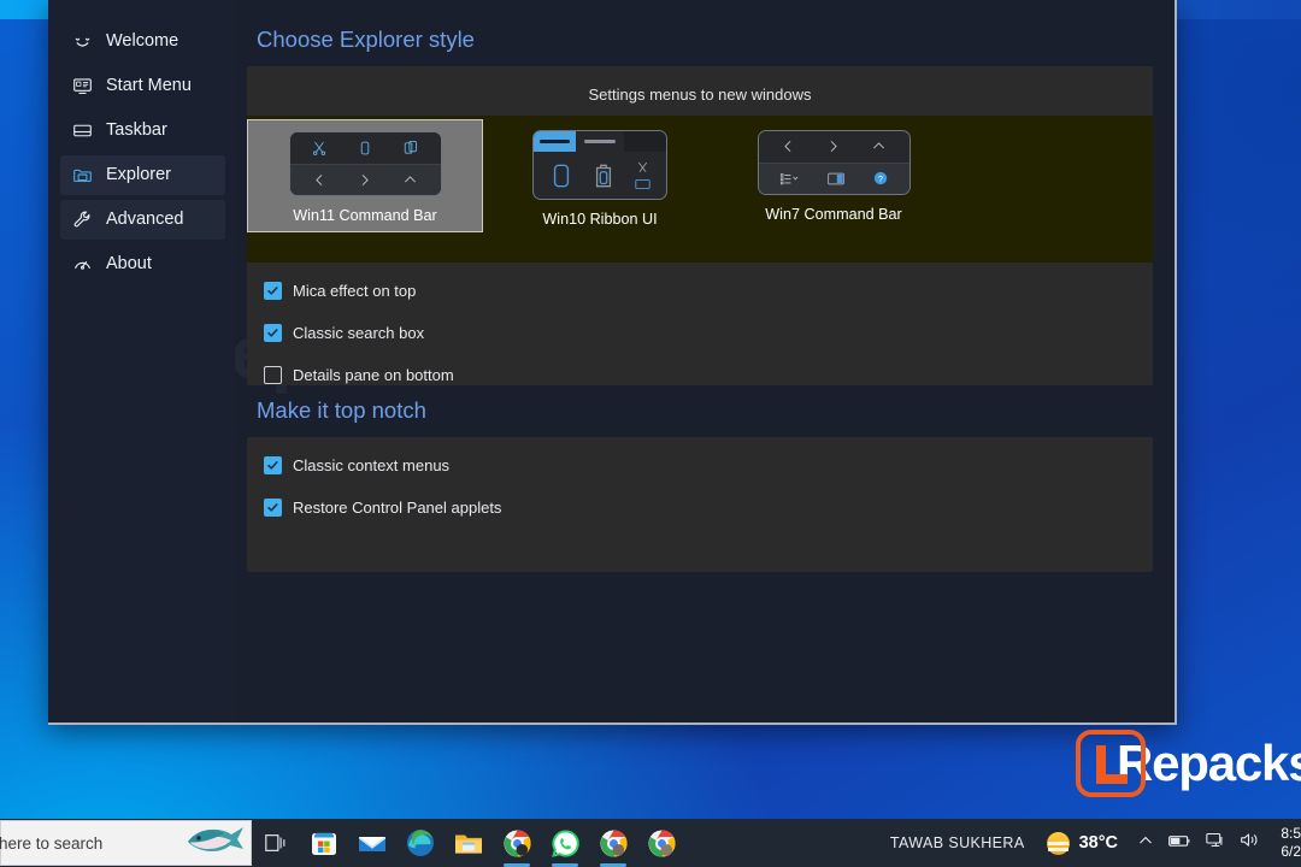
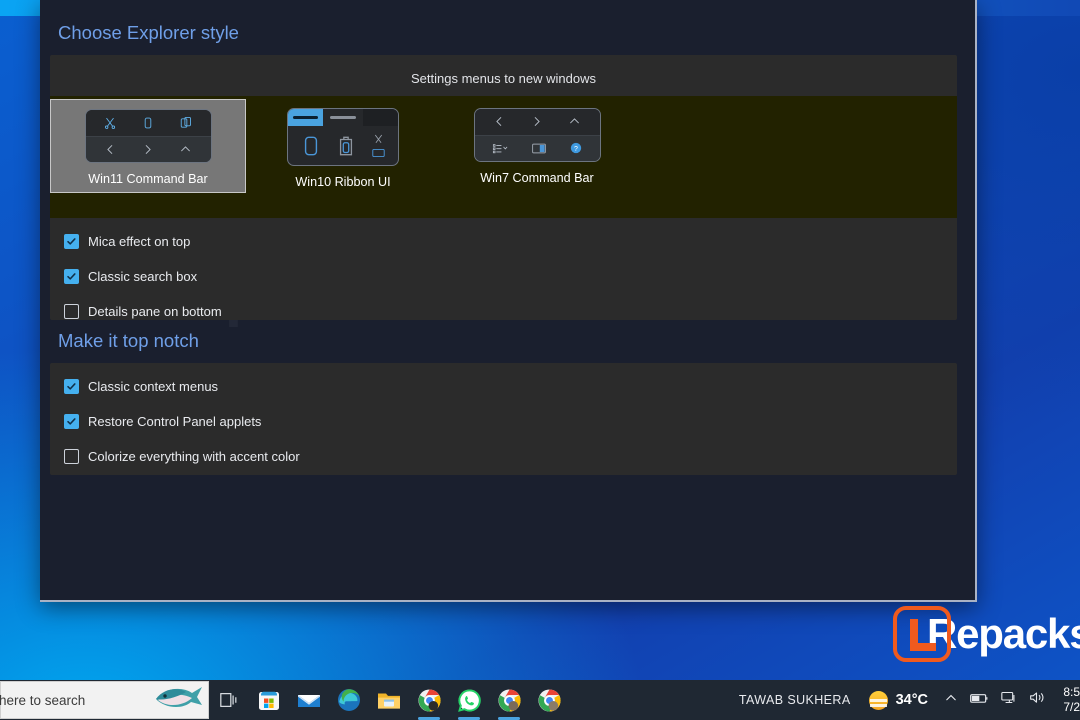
- Welcome
- Start Menu
- Taskbar
- Explorer
- Advanced
- About
  Choose Explorer style
  Settings menus to new windows
  Win11 Command Bar
  Win10 Ribbon UI
  Win7 Command Bar
  Mica effect on top
  Classic search box
  Details pane on bottom
  Make it top notch
  Classic context menus
  Restore Control Panel applets
+ Colorize everything with accent color
  Repack
  here to search
  TAWAB SUKHERA
- 38°C
+ 34°C
  8:5
- 6/2
+ 7/2
